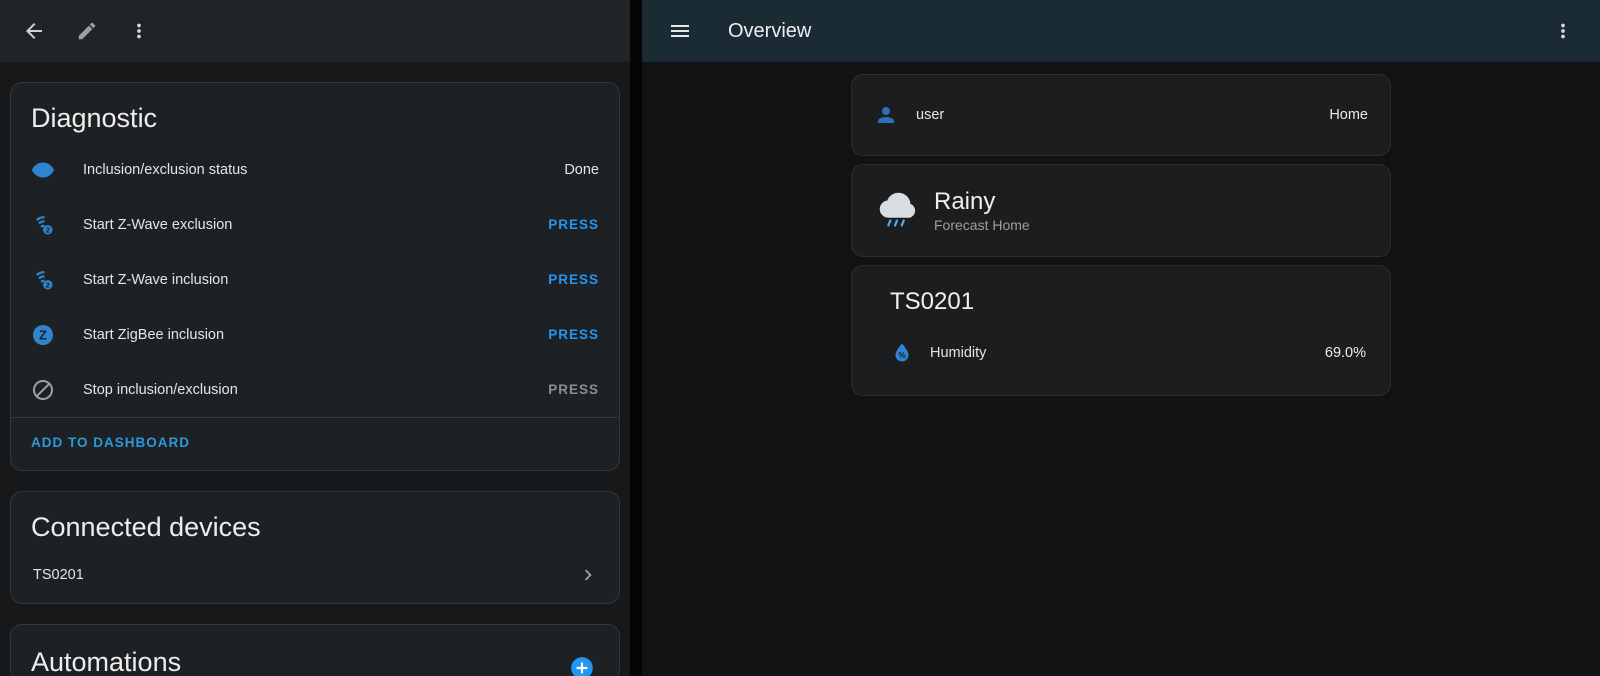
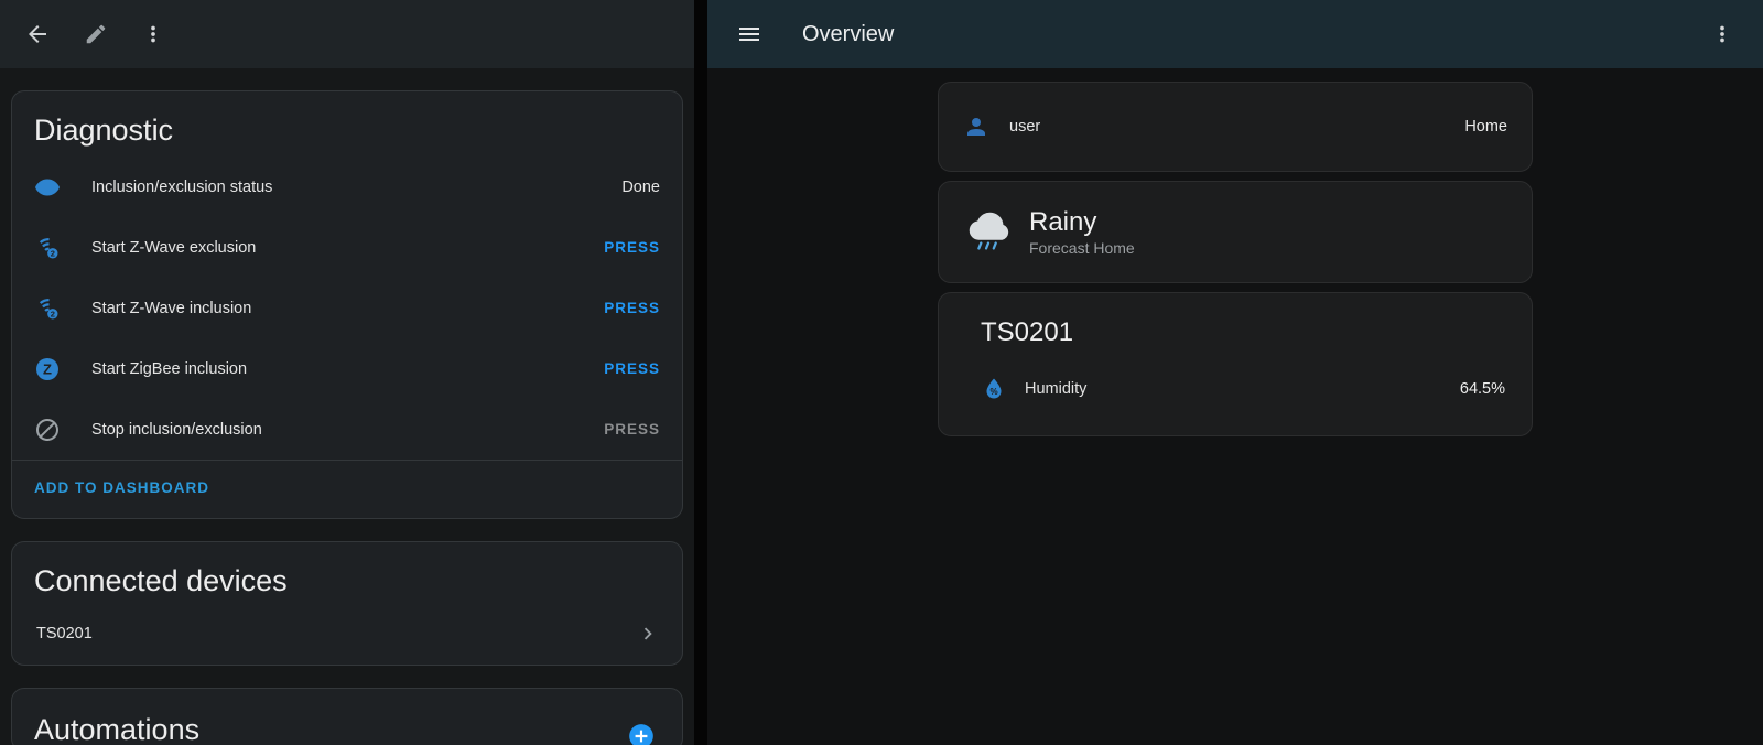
  Diagnostic
  Inclusion/exclusion status
  Done
  2
  Start Z-Wave exclusion
  PRESS
  2
  Start Z-Wave inclusion
  PRESS
  Z
  Start ZigBee inclusion
  PRESS
  Stop inclusion/exclusion
  PRESS
  ADD TO DASHBOARD
  Connected devices
  TS0201
  Automations
  Overview
  user
  Home
  Rainy
  Forecast Home
  TS0201
  %
  Humidity
- 69.0%
+ 64.5%
